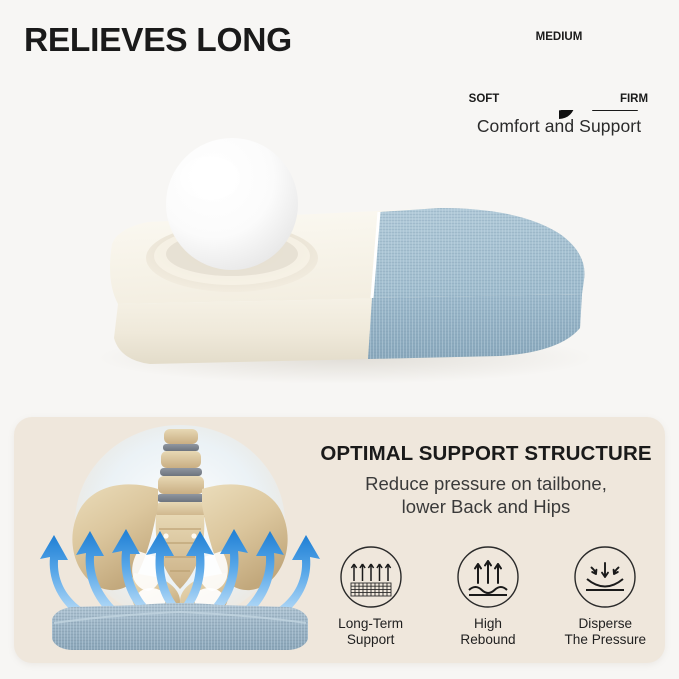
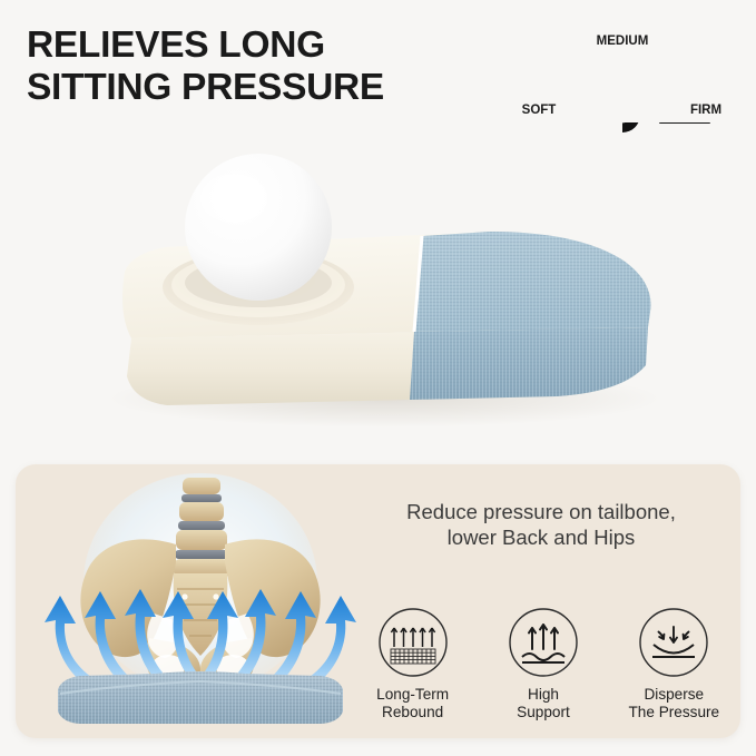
  RELIEVES LONG
+ SITTING PRESSURE
  SOFT
  MEDIUM
  FIRM
- Comfort and Support
- OPTIMAL SUPPORT STRUCTURE
  Reduce pressure on tailbone,
  lower Back and Hips
  Long-Term
- Support
+ Rebound
  High
- Rebound
+ Support
  Disperse
  The Pressure
